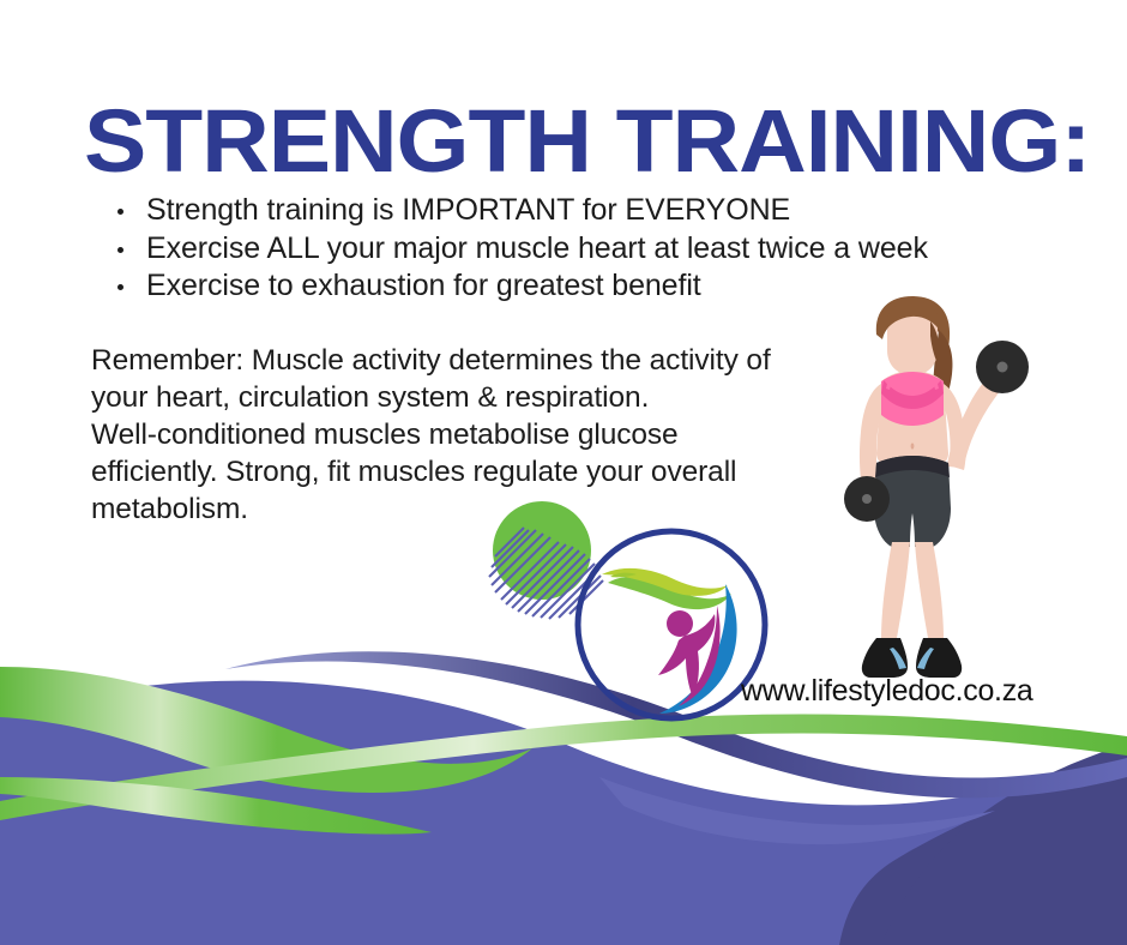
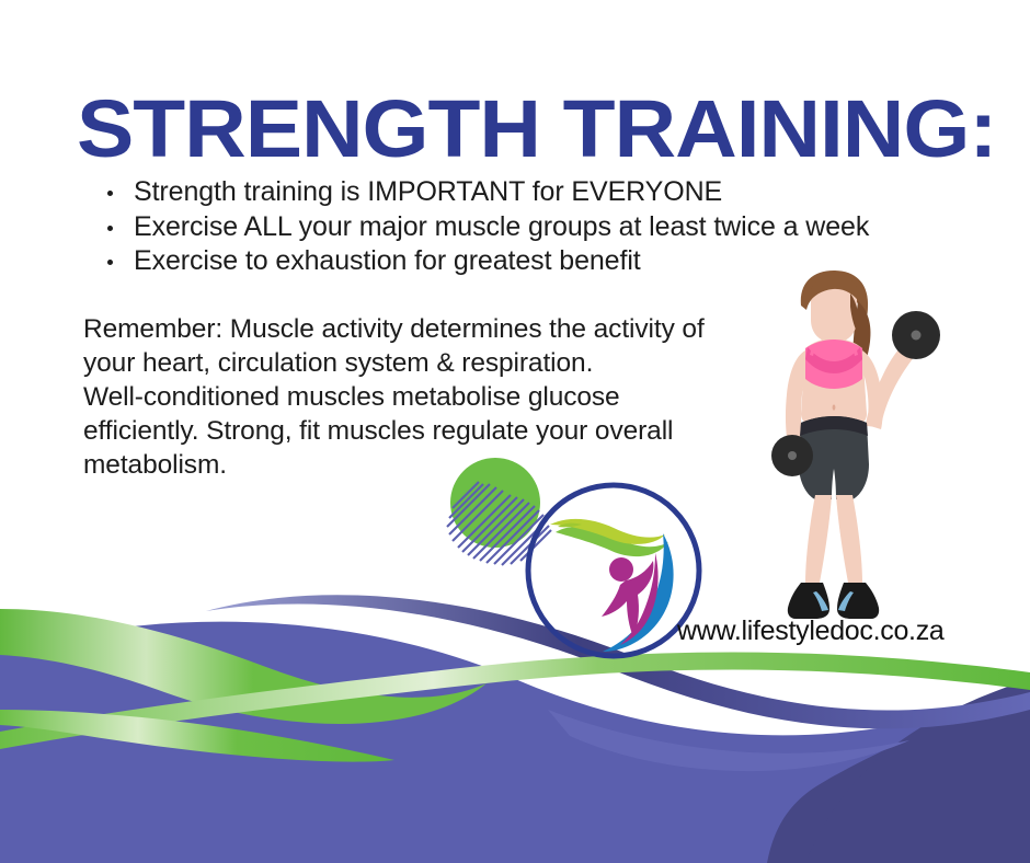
  STRENGTH TRAINING:
  Strength training is IMPORTANT for EVERYONE
- Exercise ALL your major muscle heart at least twice a week
+ Exercise ALL your major muscle groups at least twice a week
  Exercise to exhaustion for greatest benefit
  Remember: Muscle activity determines the activity of
  your heart, circulation system & respiration.
  Well-conditioned muscles metabolise glucose
  efficiently. Strong, fit muscles regulate your overall
  metabolism.
  www.lifestyledoc.co.za
